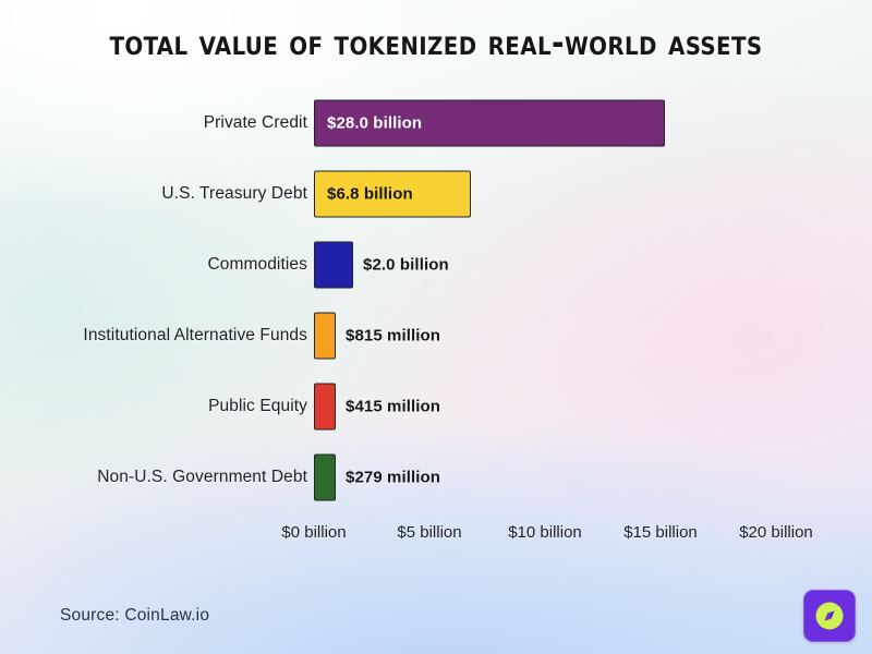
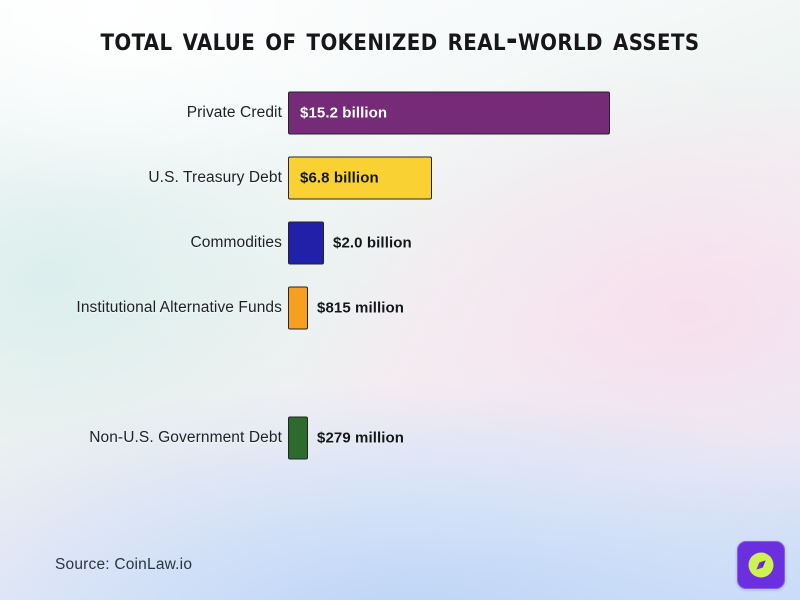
  total value of tokenized real-world assets
  Private Credit
- $28.0 billion
+ $15.2 billion
  U.S. Treasury Debt
  $6.8 billion
  Commodities
  $2.0 billion
  Institutional Alternative Funds
  $815 million
- Public Equity
- $415 million
  Non-U.S. Government Debt
  $279 million
- $0 billion
- $5 billion
- $10 billion
- $15 billion
- $20 billion
  Source: CoinLaw.io
